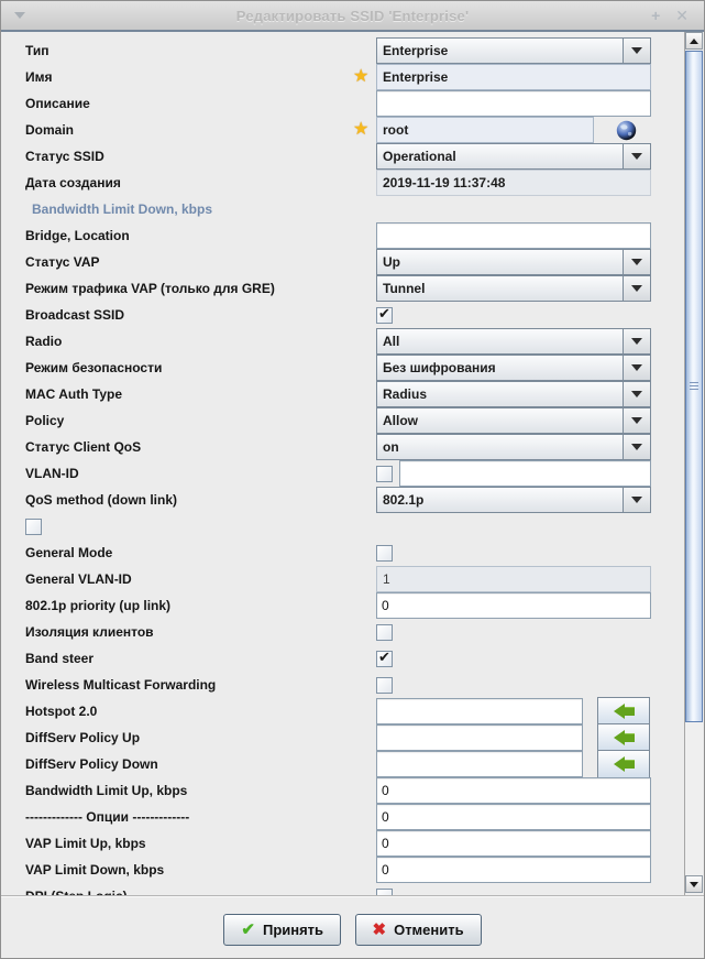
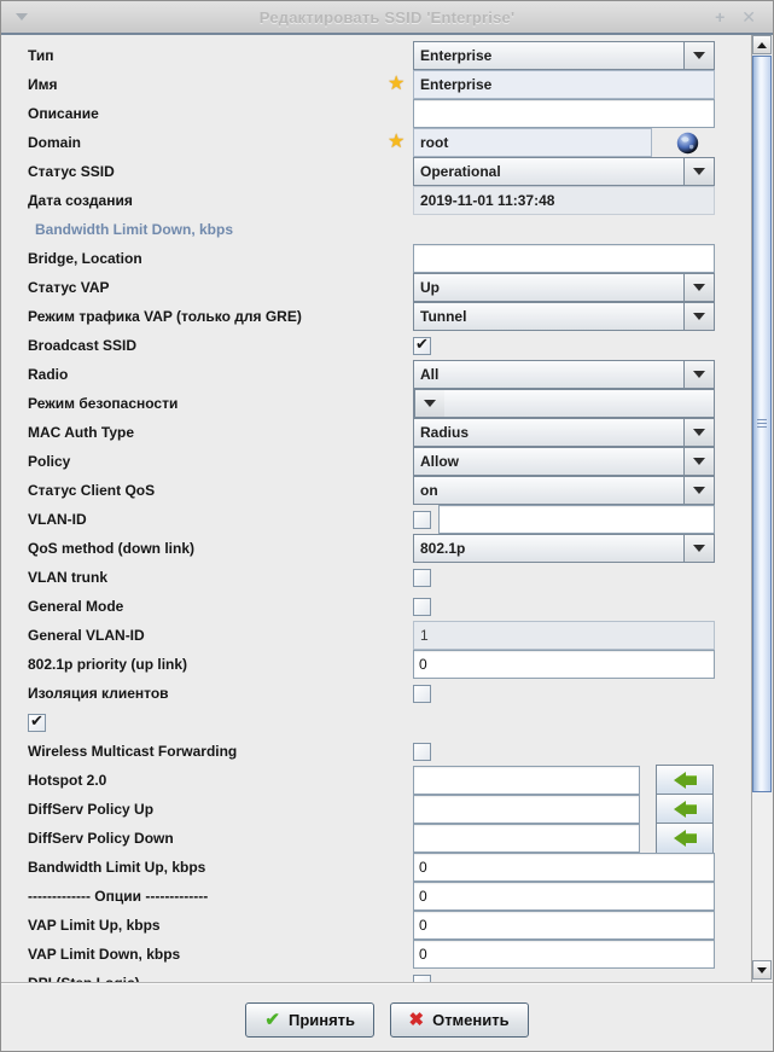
  Редактировать SSID 'Enterprise'
  +
  ✕
  Тип
  Enterprise
  Имя
  ★
  Enterprise
  Описание
  Domain
  ★
  root
  Статус SSID
  Operational
  Дата создания
- 2019-11-19 11:37:48
+ 2019-11-01 11:37:48
  Bandwidth Limit Down, kbps
  Bridge, Location
  Статус VAP
  Up
  Режим трафика VAP (только для GRE)
  Tunnel
  Broadcast SSID
  ✔
  Radio
  All
  Режим безопасности
- Без шифрования
  MAC Auth Type
  Radius
  Policy
  Allow
  Статус Client QoS
  on
  VLAN-ID
  QoS method (down link)
  802.1p
+ VLAN trunk
  General Mode
  General VLAN-ID
  1
  802.1p priority (up link)
  0
  Изоляция клиентов
- Band steer
  ✔
  Wireless Multicast Forwarding
  Hotspot 2.0
  DiffServ Policy Up
  DiffServ Policy Down
  Bandwidth Limit Up, kbps
  0
  ------------- Опции -------------
  0
  VAP Limit Up, kbps
  0
  VAP Limit Down, kbps
  0
  ✔
  Принять
  ✖
  Отменить
